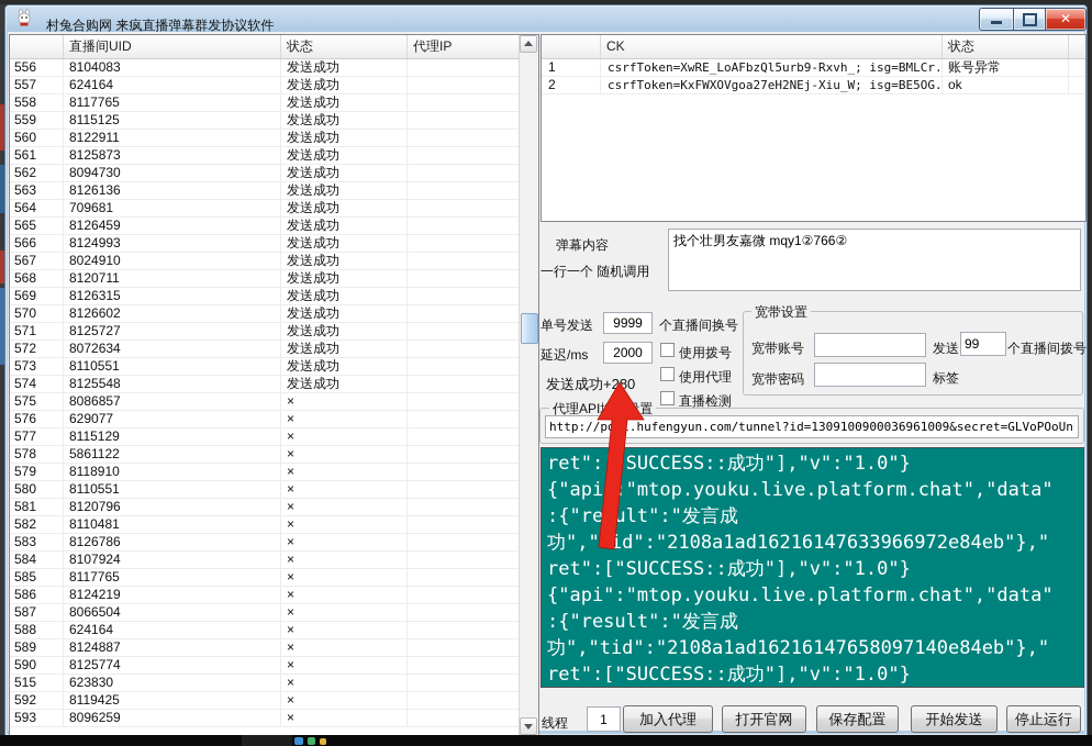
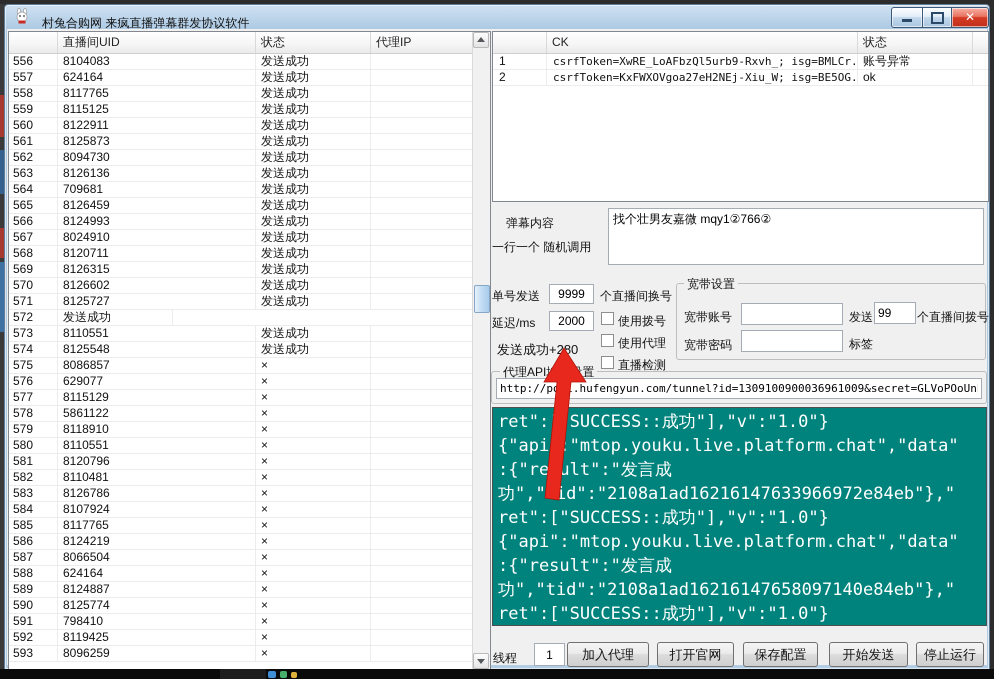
  村兔合购网 来疯直播弹幕群发协议软件
  ✕
  直播间UID
  状态
  代理IP
  556
  8104083
  发送成功
  557
  624164
  发送成功
  558
  8117765
  发送成功
  559
  8115125
  发送成功
  560
  8122911
  发送成功
  561
  8125873
  发送成功
  562
  8094730
  发送成功
  563
  8126136
  发送成功
  564
  709681
  发送成功
  565
  8126459
  发送成功
  566
  8124993
  发送成功
  567
  8024910
  发送成功
  568
  8120711
  发送成功
  569
  8126315
  发送成功
  570
  8126602
  发送成功
  571
  8125727
  发送成功
  572
- 8072634
  发送成功
  573
  8110551
  发送成功
  574
  8125548
  发送成功
  575
  8086857
  ×
  576
  629077
  ×
  577
  8115129
  ×
  578
  5861122
  ×
  579
  8118910
  ×
  580
  8110551
  ×
  581
  8120796
  ×
  582
  8110481
  ×
  583
  8126786
  ×
  584
  8107924
  ×
  585
  8117765
  ×
  586
  8124219
  ×
  587
  8066504
  ×
  588
  624164
  ×
  589
  8124887
  ×
  590
  8125774
  ×
- 515
+ 591
- 623830
+ 798410
  ×
  592
  8119425
  ×
  593
  8096259
  ×
  CK
  状态
  1
  csrfToken=XwRE_LoAFbzQl5urb9-Rxvh_; isg=BMLCr.
  账号异常
  2
  csrfToken=KxFWXOVgoa27eH2NEj-Xiu_W; isg=BE5OG.
  ok
  弹幕内容
  一行一个 随机调用
  找个壮男友嘉微 mqy1②766②
  单号发送
  9999
  个直播间换号
  延迟/ms
  2000
  使用拨号
  使用代理
  直播检测
  发送成功+280
  宽带设置
  宽带账号
  发送
  99
  个直播间拨号
  宽带密码
  标签
  http://p.hufengyun.com/tunnel?id=1309100900036961009&secret=GLVoPOoUn
  ret":SUCCESS::成功"],"v":"1.0"}
  {"api"mtop.youku.live.platform.chat","data"
  :{"reult":"发言成
  功","id":"2108a1ad16216147633966972e84eb"},"
  ret":["SUCCESS::成功"],"v":"1.0"}
  {"api":"mtop.youku.live.platform.chat","data"
  :{"result":"发言成
  功","tid":"2108a1ad16216147658097140e84eb"},"
  ret":["SUCCESS::成功"],"v":"1.0"}
  线程
  1
  加入代理
  打开官网
  保存配置
  开始发送
  停止运行
